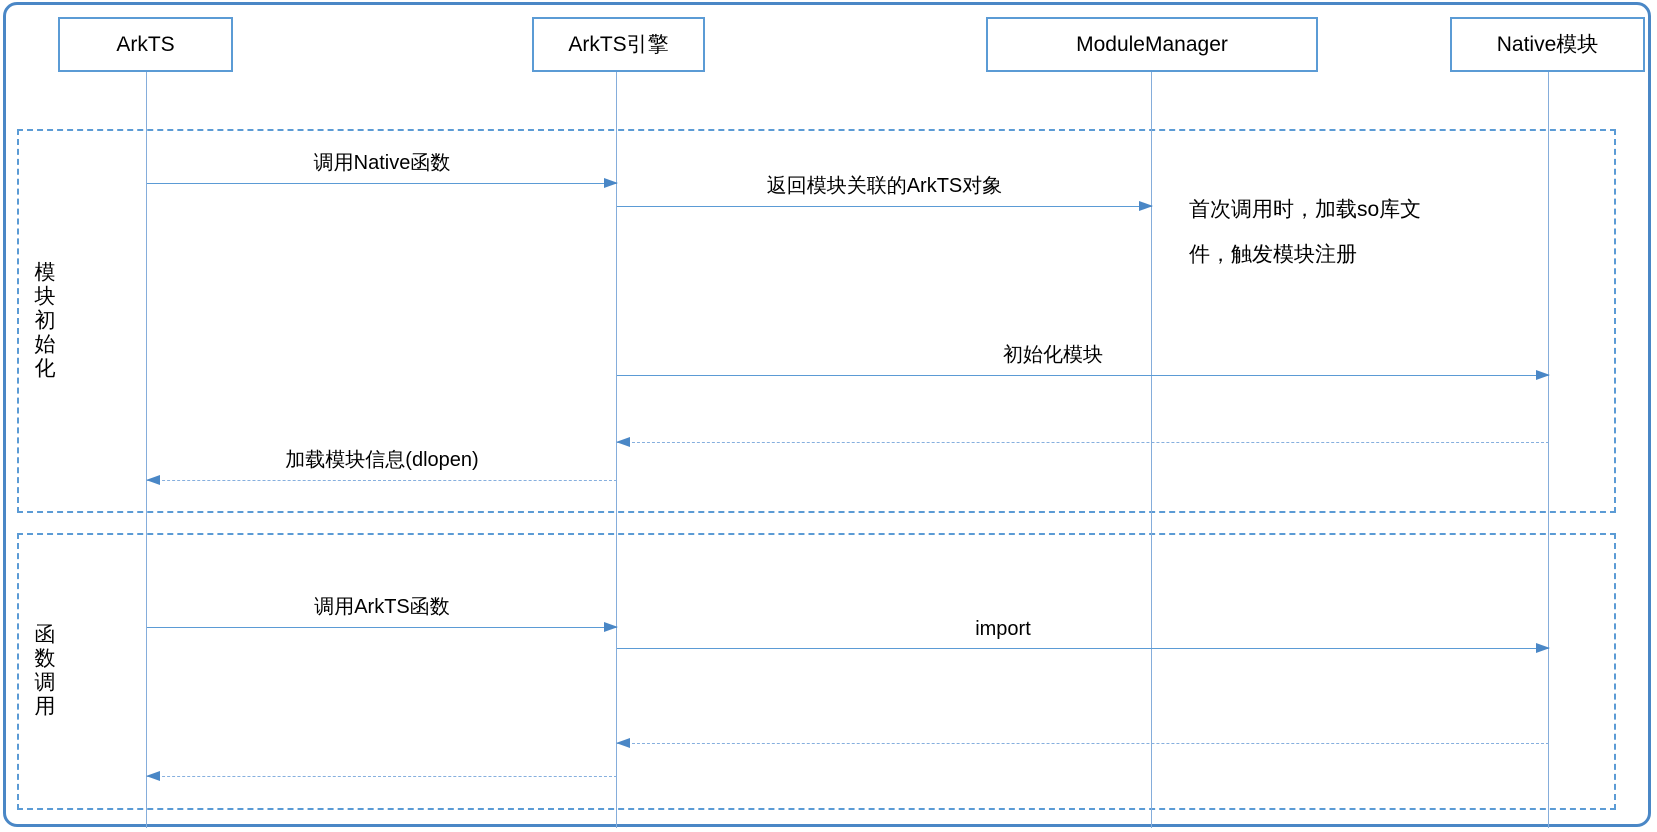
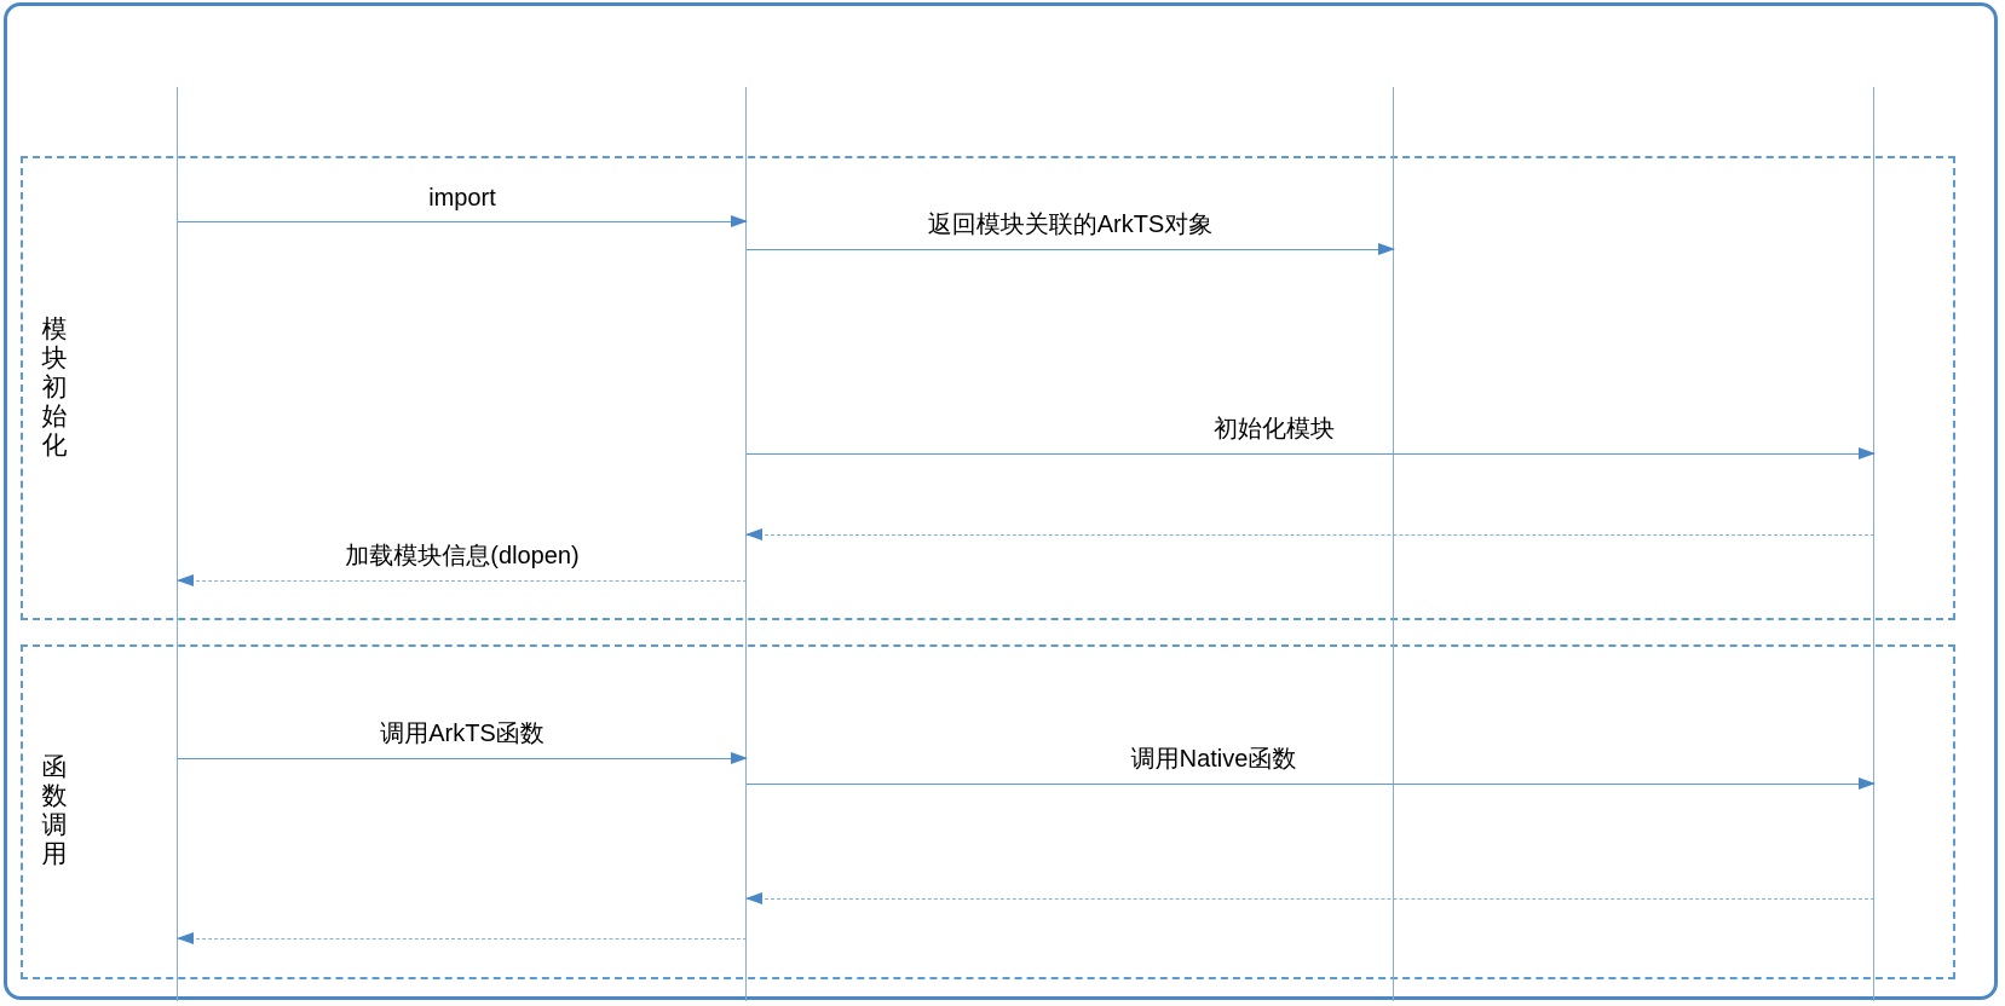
- ArkTS
- ArkTS引擎
- ModuleManager
- Native模块
  模块初始化
  函数调用
- 首次调用时，加载so库文件，触发模块注册
- 调用Native函数
+ import
  返回模块关联的ArkTS对象
  初始化模块
  加载模块信息(dlopen)
  调用ArkTS函数
- import
+ 调用Native函数
